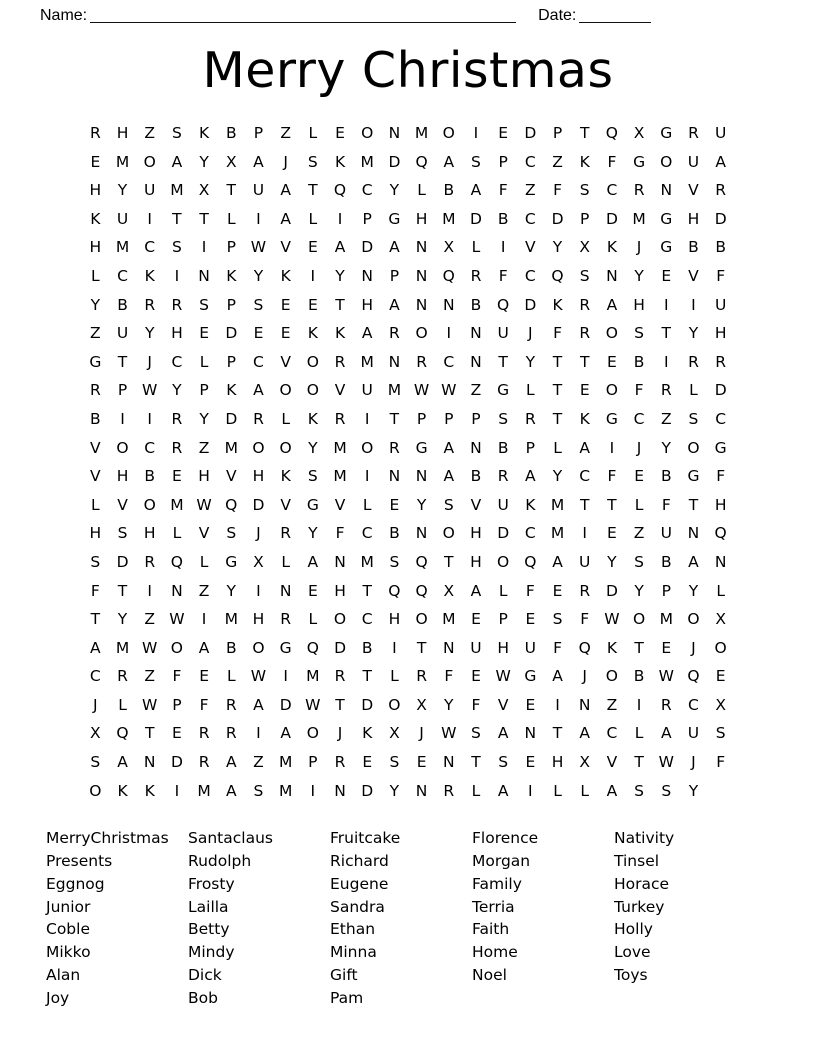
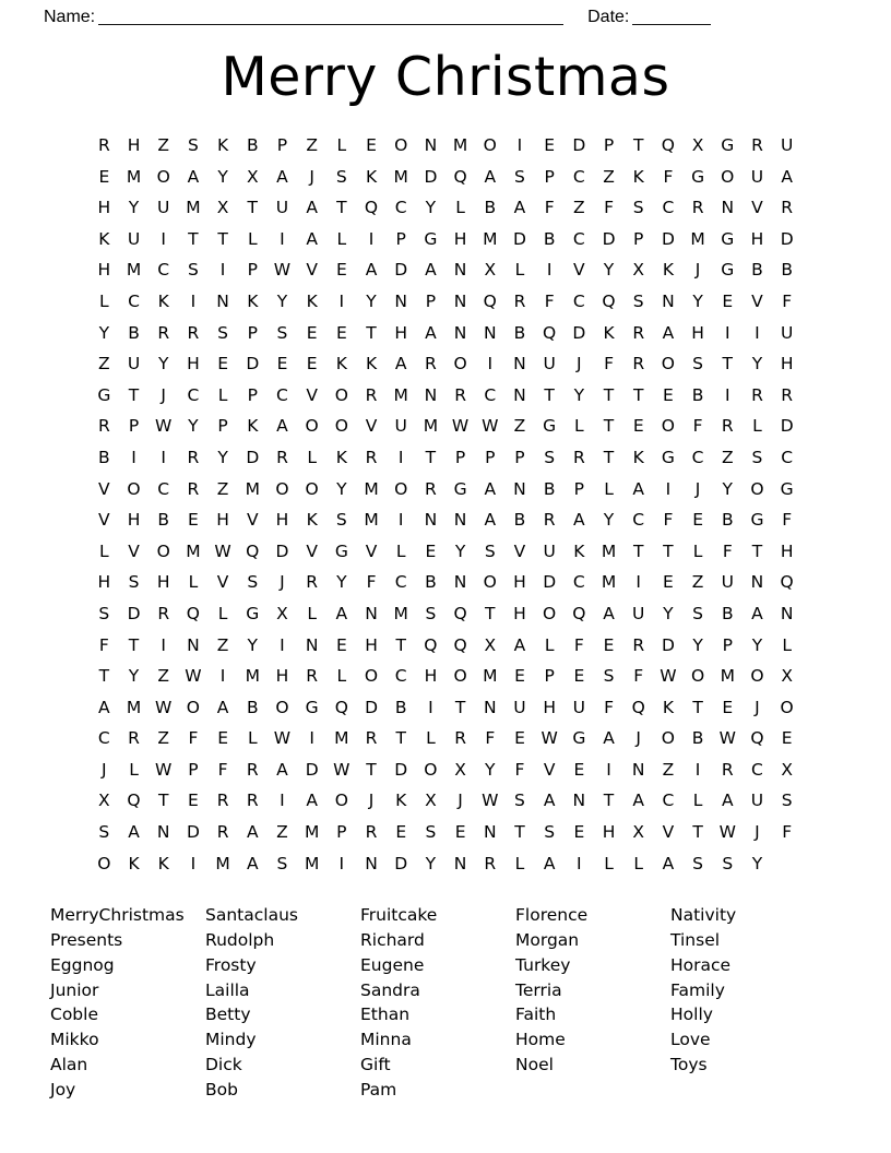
  Name:
  Date:
  Merry Christmas
  R	H	Z	S	K	B	P	Z	L	E	O	N	M	O	I	E	D	P	T	Q	X	G	R	U
  E	M	O	A	Y	X	A	J	S	K	M	D	Q	A	S	P	C	Z	K	F	G	O	U	A
  H	Y	U	M	X	T	U	A	T	Q	C	Y	L	B	A	F	Z	F	S	C	R	N	V	R
  K	U	I	T	T	L	I	A	L	I	P	G	H	M	D	B	C	D	P	D	M	G	H	D
  H	M	C	S	I	P	W	V	E	A	D	A	N	X	L	I	V	Y	X	K	J	G	B	B
  L	C	K	I	N	K	Y	K	I	Y	N	P	N	Q	R	F	C	Q	S	N	Y	E	V	F
  Y	B	R	R	S	P	S	E	E	T	H	A	N	N	B	Q	D	K	R	A	H	I	I	U
  Z	U	Y	H	E	D	E	E	K	K	A	R	O	I	N	U	J	F	R	O	S	T	Y	H
  G	T	J	C	L	P	C	V	O	R	M	N	R	C	N	T	Y	T	T	E	B	I	R	R
  R	P	W	Y	P	K	A	O	O	V	U	M	W	W	Z	G	L	T	E	O	F	R	L	D
  B	I	I	R	Y	D	R	L	K	R	I	T	P	P	P	S	R	T	K	G	C	Z	S	C
  V	O	C	R	Z	M	O	O	Y	M	O	R	G	A	N	B	P	L	A	I	J	Y	O	G
  V	H	B	E	H	V	H	K	S	M	I	N	N	A	B	R	A	Y	C	F	E	B	G	F
  L	V	O	M	W	Q	D	V	G	V	L	E	Y	S	V	U	K	M	T	T	L	F	T	H
  H	S	H	L	V	S	J	R	Y	F	C	B	N	O	H	D	C	M	I	E	Z	U	N	Q
  S	D	R	Q	L	G	X	L	A	N	M	S	Q	T	H	O	Q	A	U	Y	S	B	A	N
  F	T	I	N	Z	Y	I	N	E	H	T	Q	Q	X	A	L	F	E	R	D	Y	P	Y	L
  T	Y	Z	W	I	M	H	R	L	O	C	H	O	M	E	P	E	S	F	W	O	M	O	X
  A	M	W	O	A	B	O	G	Q	D	B	I	T	N	U	H	U	F	Q	K	T	E	J	O
  C	R	Z	F	E	L	W	I	M	R	T	L	R	F	E	W	G	A	J	O	B	W	Q	E
  J	L	W	P	F	R	A	D	W	T	D	O	X	Y	F	V	E	I	N	Z	I	R	C	X
  X	Q	T	E	R	R	I	A	O	J	K	X	J	W	S	A	N	T	A	C	L	A	U	S
  S	A	N	D	R	A	Z	M	P	R	E	S	E	N	T	S	E	H	X	V	T	W	J	F
  O	K	K	I	M	A	S	M	I	N	D	Y	N	R	L	A	I	L	L	A	S	S	Y
  MerryChristmas
  Presents
  Eggnog
  Junior
  Coble
  Mikko
  Alan
  Joy
  Santaclaus
  Rudolph
  Frosty
  Lailla
  Betty
  Mindy
  Dick
  Bob
  Fruitcake
  Richard
  Eugene
  Sandra
  Ethan
  Minna
  Gift
  Pam
  Florence
  Morgan
- Family
+ Turkey
  Terria
  Faith
  Home
  Noel
  Nativity
  Tinsel
  Horace
- Turkey
+ Family
  Holly
  Love
  Toys
